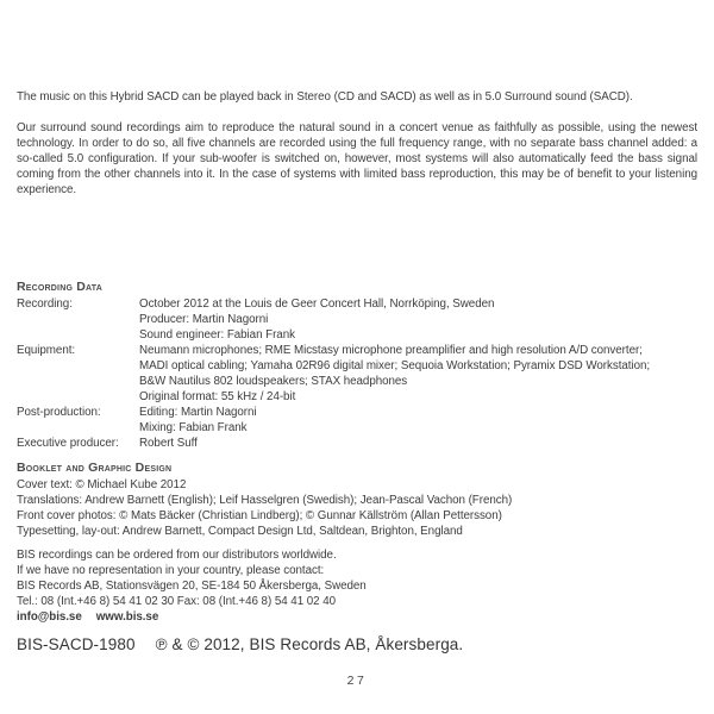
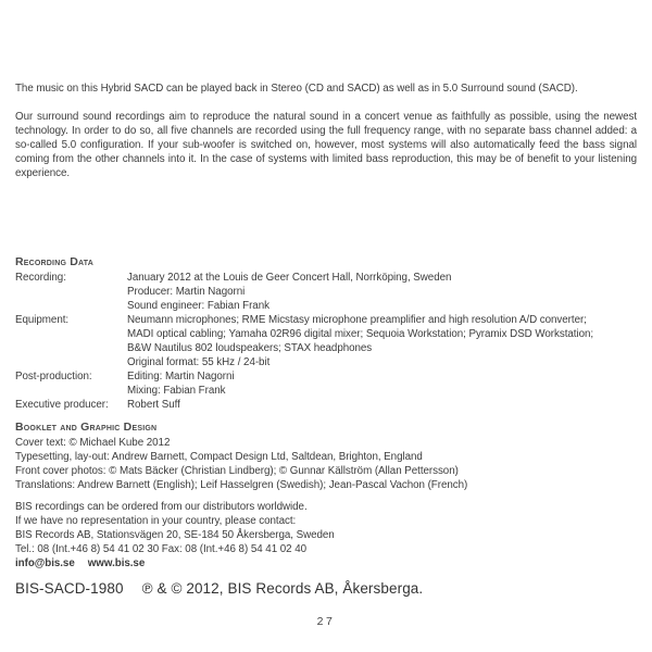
  The music on this Hybrid SACD can be played back in Stereo (CD and SACD) as well as in 5.0 Surround sound (SACD).
  Our surround sound recordings aim to reproduce the natural sound in a concert venue as faithfully as possible, using the newest technology. In order to do so, all five channels are recorded using the full frequency range, with no separate bass channel added: a so-called 5.0 configuration. If your sub-woofer is switched on, however, most systems will also automatically feed the bass signal coming from the other channels into it. In the case of systems with limited bass reproduction, this may be of benefit to your listening experience.
  Recording Data
  Recording:
- October 2012 at the Louis de Geer Concert Hall, Norrköping, Sweden
+ January 2012 at the Louis de Geer Concert Hall, Norrköping, Sweden
  Producer: Martin Nagorni
  Sound engineer: Fabian Frank
  Equipment:
  Neumann microphones; RME Micstasy microphone preamplifier and high resolution A/D converter;
  MADI optical cabling; Yamaha 02R96 digital mixer; Sequoia Workstation; Pyramix DSD Workstation;
  B&W Nautilus 802 loudspeakers; STAX headphones
  Original format: 55 kHz / 24-bit
  Post-production:
  Editing: Martin Nagorni
  Mixing: Fabian Frank
  Executive producer:
  Robert Suff
  Booklet and Graphic Design
  Cover text: © Michael Kube 2012
- Translations: Andrew Barnett (English); Leif Hasselgren (Swedish); Jean-Pascal Vachon (French)
+ Typesetting, lay-out: Andrew Barnett, Compact Design Ltd, Saltdean, Brighton, England
  Front cover photos: © Mats Bäcker (Christian Lindberg); © Gunnar Källström (Allan Pettersson)
- Typesetting, lay-out: Andrew Barnett, Compact Design Ltd, Saltdean, Brighton, England
+ Translations: Andrew Barnett (English); Leif Hasselgren (Swedish); Jean-Pascal Vachon (French)
  BIS recordings can be ordered from our distributors worldwide.
  If we have no representation in your country, please contact:
  BIS Records AB, Stationsvägen 20, SE-184 50 Åkersberga, Sweden
  Tel.: 08 (Int.+46 8) 54 41 02 30 Fax: 08 (Int.+46 8) 54 41 02 40
  info@bis.se www.bis.se
  BIS-SACD-1980 ℗ & © 2012, BIS Records AB, Åkersberga.
  27
